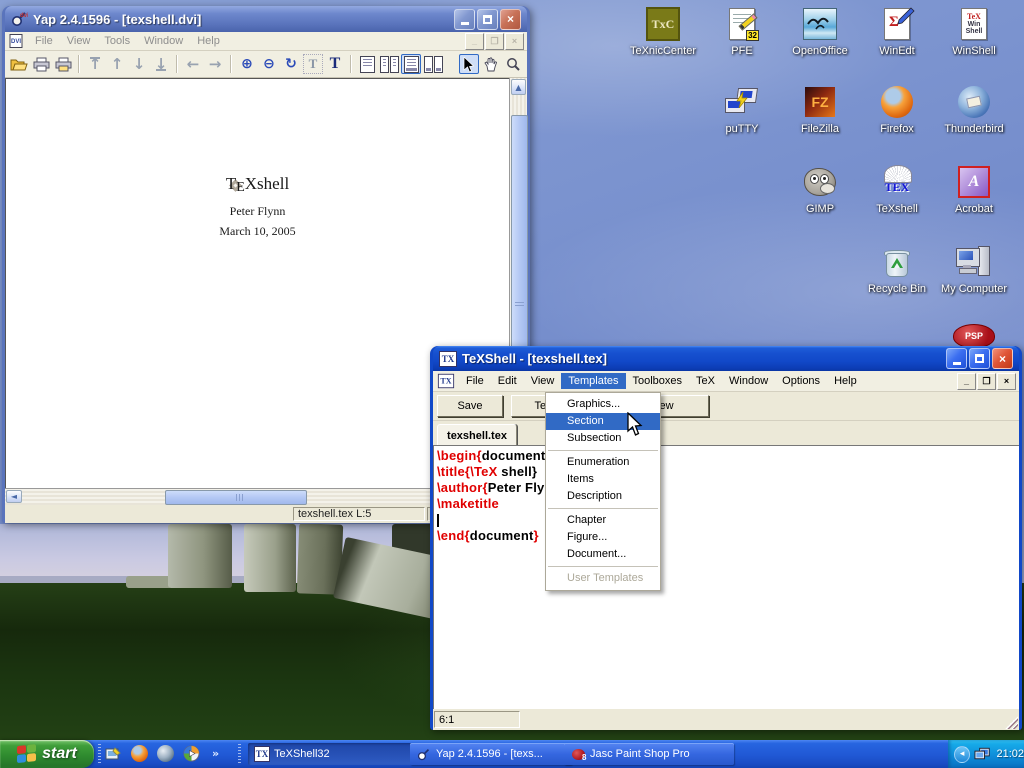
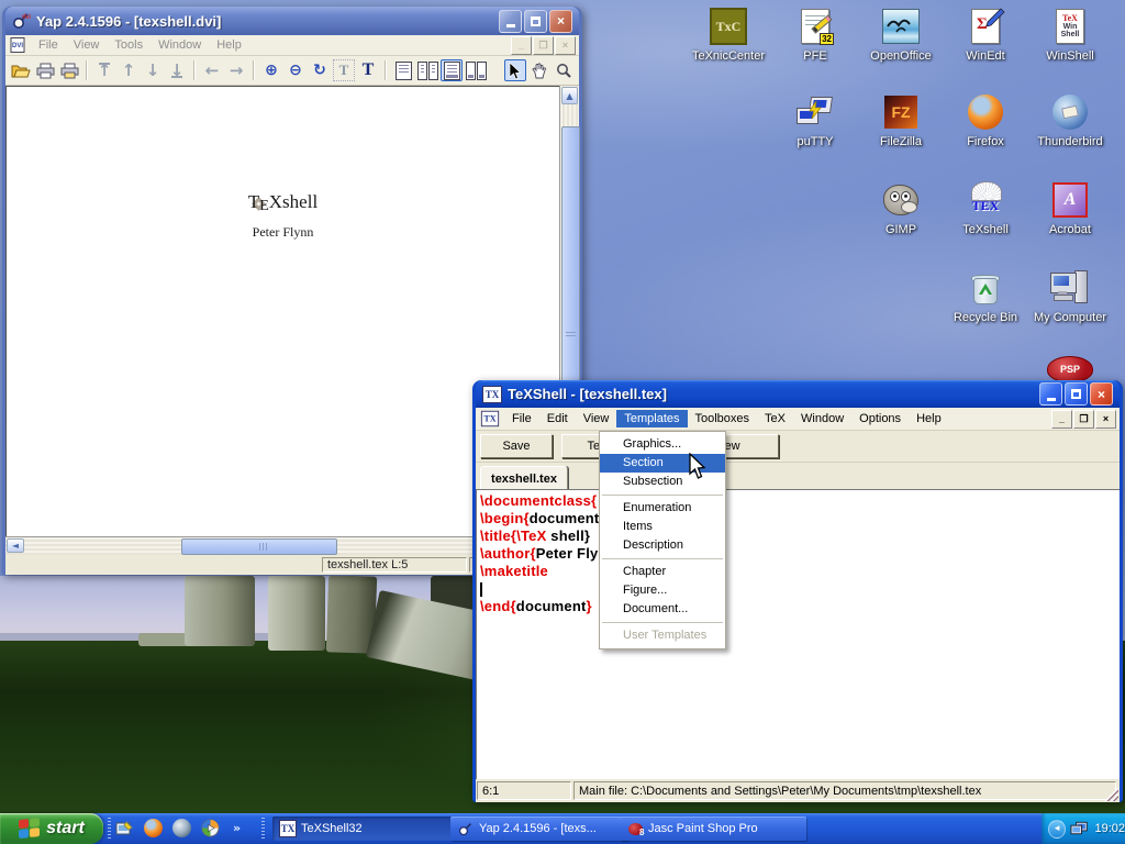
  TxC
  TeXnicCenter
  32
  PFE
  OpenOffice
  Σ
  WinEdt
  TeX
  WinShell
  puTTY
  FZ
  FileZilla
  Firefox
  Thunderbird
  GIMP
  TEX
  TeXshell
  A
  Acrobat
  Recycle Bin
  My Computer
  PSP
  Yap 2.4.1596 - [texshell.dvi]
  ×
  File
  View
  Tools
  Window
  Help
  ❐
  ×
  ↑
  ↑
  ↓
  ↓
  ←
  →
  ⊕
  ⊖
  ↻
  T
  T
  TEXshell
  Peter Flynn
- March 10, 2005
  ▲
  ◄
  texshell.tex L:5
  TX
  TeXShell - [texshell.tex]
  ×
  TX
  File
  Edit
  View
  Templates
  Toolboxes
  TeX
  Window
  Options
  Help
  _
  ❐
  ×
  Save
  texshell.tex
+ \documentclass{
  \begin{document
  \title{\TeX shell}
  \author{Peter Fly
  \maketitle
  \end{document}
  6:1
+ Main file: C:\Documents and Settings\Peter\My Documents\tmp\texshell.tex
  Graphics...
  Section
  Subsection
  Enumeration
  Items
  Description
  Chapter
  Figure...
  Document...
  User Templates
  start
  »
  TX
  TeXShell32
  Yap 2.4.1596 - [texs...
  8
  Jasc Paint Shop Pro
  ◂
- 21:02
+ 19:02
